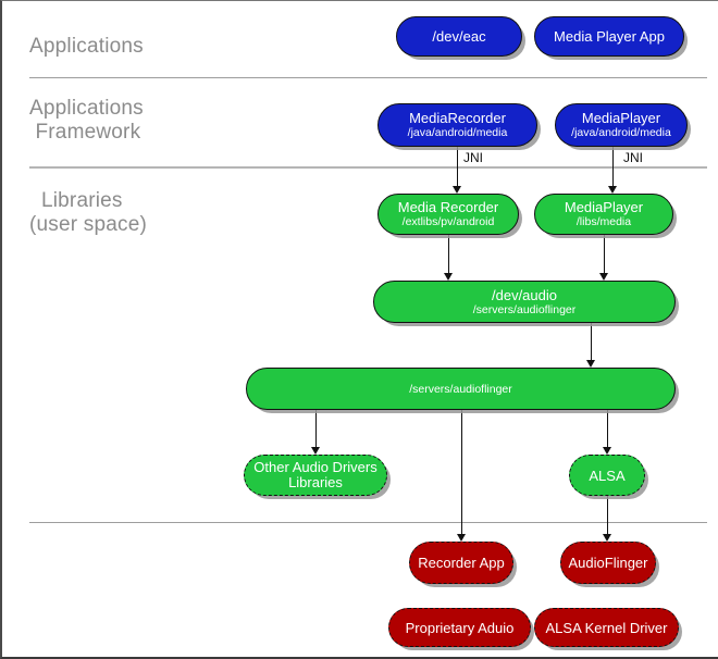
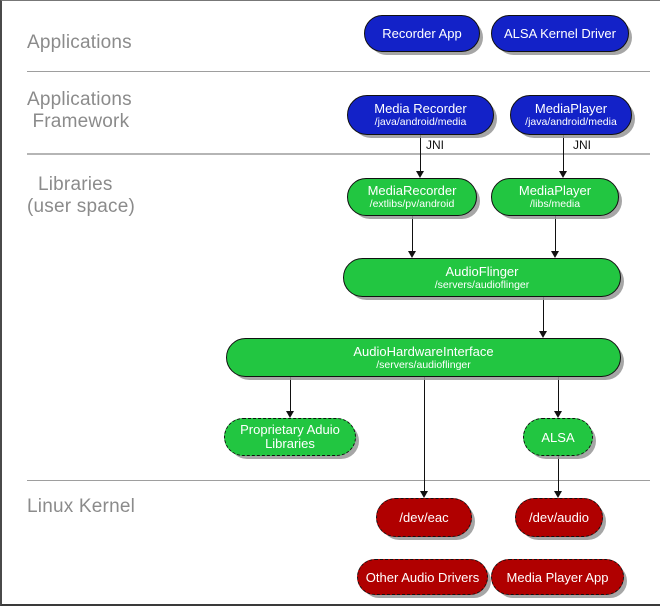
  Applications
  Applications
  Framework
  Libraries
  (user space)
+ Linux Kernel
  JNI
  JNI
- /dev/eac
+ Recorder App
- Media Player App
+ ALSA Kernel Driver
- MediaRecorder
+ Media Recorder
  /java/android/media
  MediaPlayer
  /java/android/media
- Media Recorder
+ MediaRecorder
  /extlibs/pv/android
  MediaPlayer
  /libs/media
- /dev/audio
+ AudioFlinger
  /servers/audioflinger
+ AudioHardwareInterface
  /servers/audioflinger
- Other Audio Drivers
+ Proprietary Aduio
  Libraries
  ALSA
- Recorder App
+ /dev/eac
- AudioFlinger
+ /dev/audio
- Proprietary Aduio
+ Other Audio Drivers
- ALSA Kernel Driver
+ Media Player App
